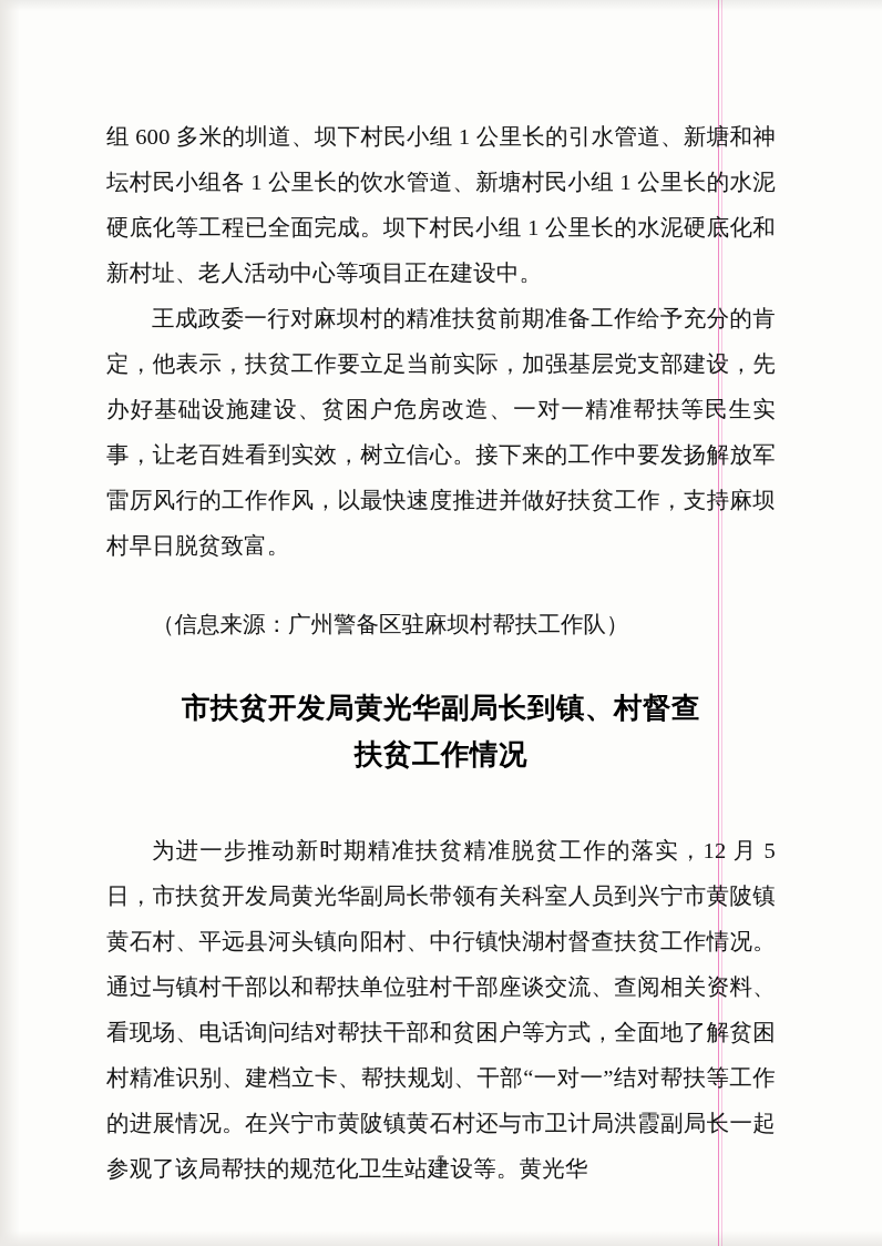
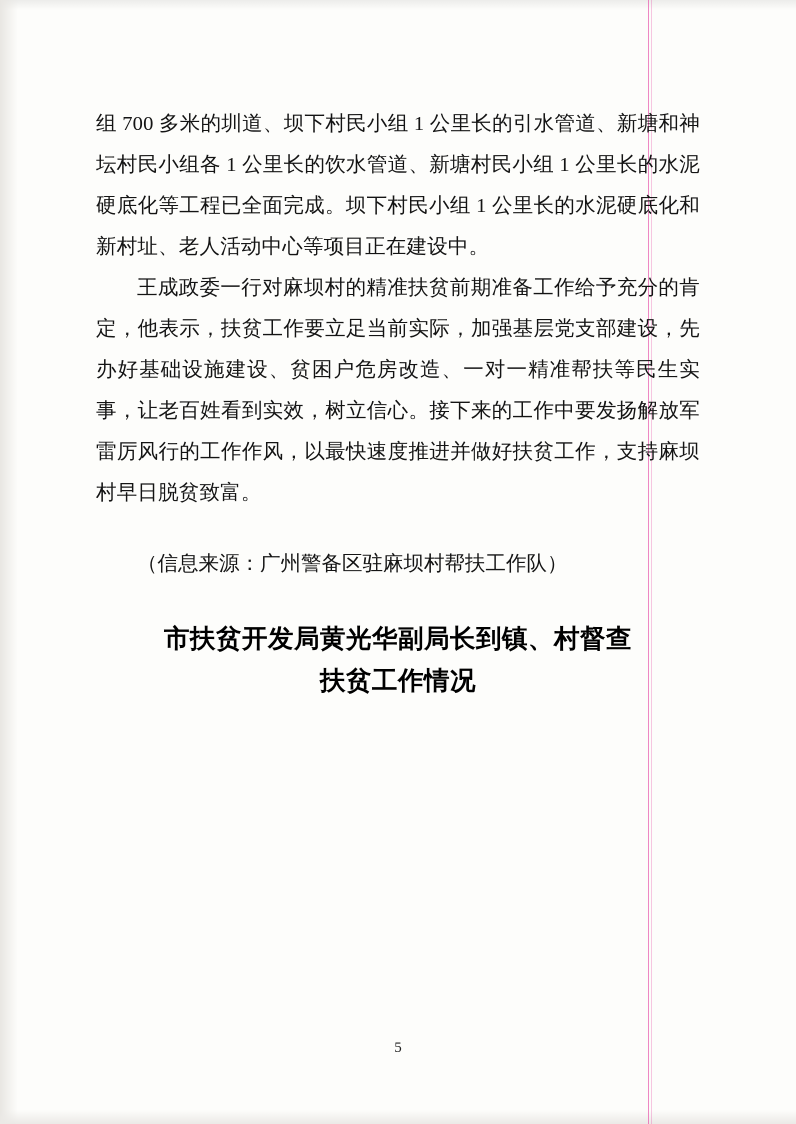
- 组 600 多米的圳道、坝下村民小组 1 公里长的引水管道、新塘和神坛村民小组各 1 公里长的饮水管道、新塘村民小组 1 公里长的水泥硬底化等工程已全面完成。坝下村民小组 1 公里长的水泥硬底化和新村址、老人活动中心等项目正在建设中。
+ 组 700 多米的圳道、坝下村民小组 1 公里长的引水管道、新塘和神坛村民小组各 1 公里长的饮水管道、新塘村民小组 1 公里长的水泥硬底化等工程已全面完成。坝下村民小组 1 公里长的水泥硬底化和新村址、老人活动中心等项目正在建设中。
  王成政委一行对麻坝村的精准扶贫前期准备工作给予充分的肯定，他表示，扶贫工作要立足当前实际，加强基层党支部建设，先办好基础设施建设、贫困户危房改造、一对一精准帮扶等民生实事，让老百姓看到实效，树立信心。接下来的工作中要发扬解放军雷厉风行的工作作风，以最快速度推进并做好扶贫工作，支持麻坝村早日脱贫致富。
  （信息来源：广州警备区驻麻坝村帮扶工作队）
  市扶贫开发局黄光华副局长到镇、村督查
  扶贫工作情况
- 为进一步推动新时期精准扶贫精准脱贫工作的落实，12 月 5 日，市扶贫开发局黄光华副局长带领有关科室人员到兴宁市黄陂镇黄石村、平远县河头镇向阳村、中行镇快湖村督查扶贫工作情况。通过与镇村干部以和帮扶单位驻村干部座谈交流、查阅相关资料、看现场、电话询问结对帮扶干部和贫困户等方式，全面地了解贫困村精准识别、建档立卡、帮扶规划、干部“一对一”结对帮扶等工作的进展情况。在兴宁市黄陂镇黄石村还与市卫计局洪霞副局长一起参观了该局帮扶的规范化卫生站建设等。黄光华
  5
